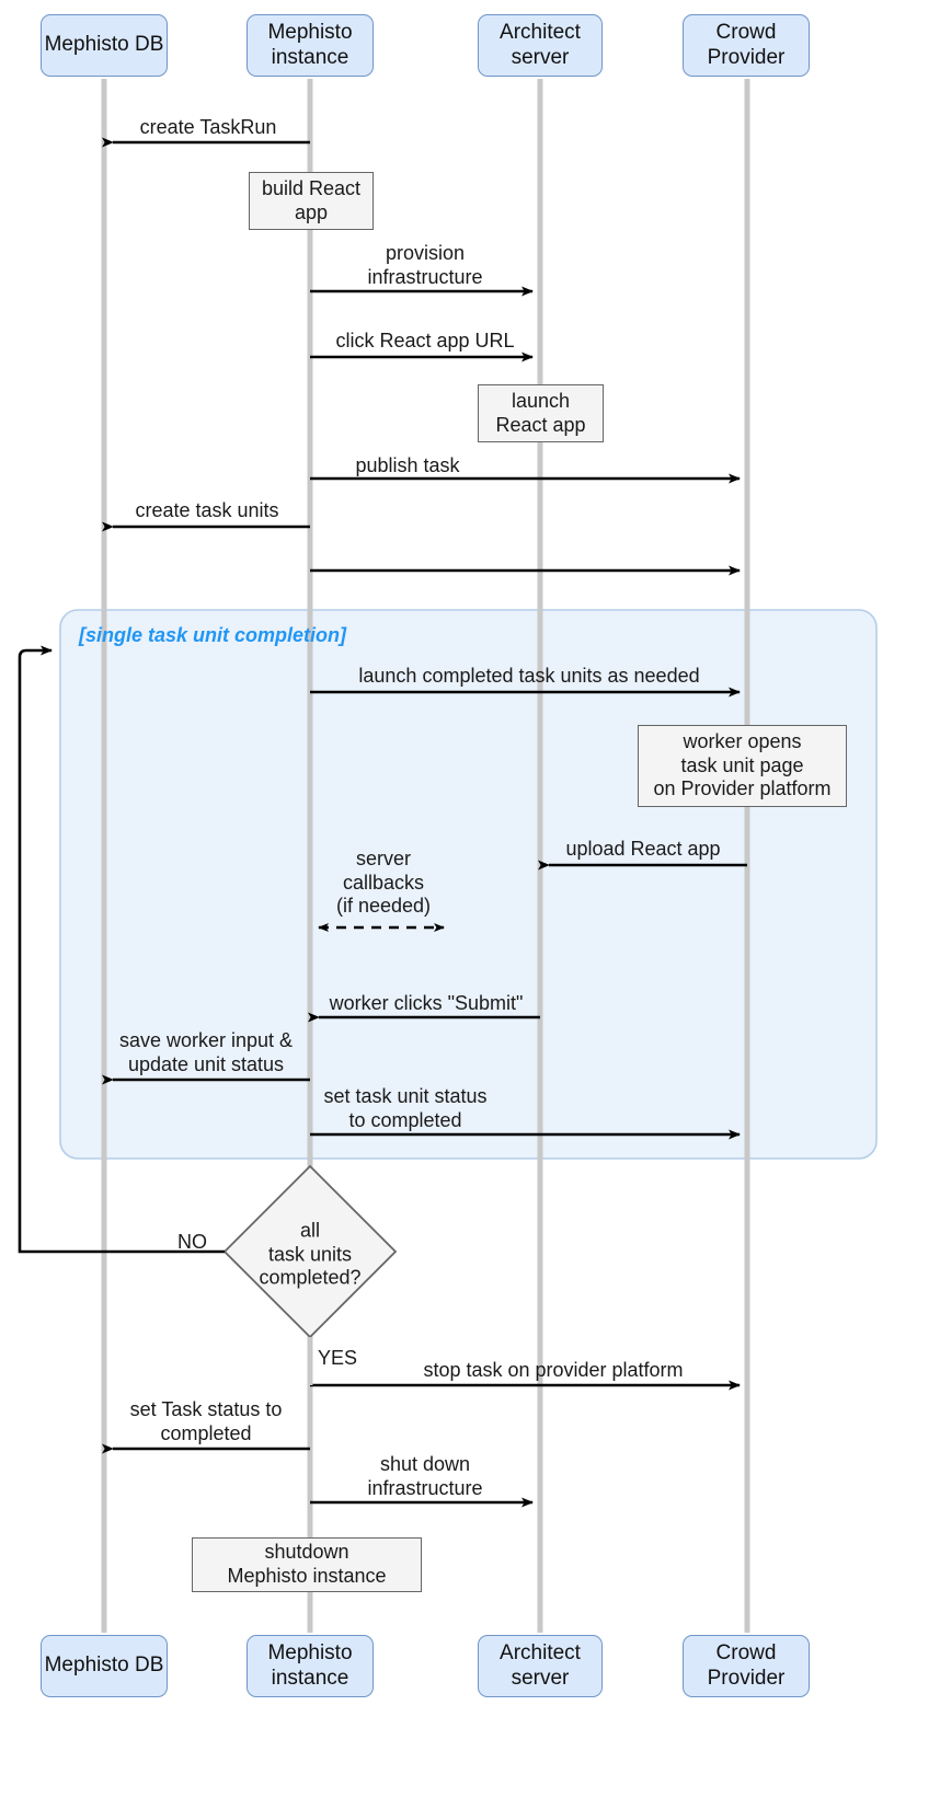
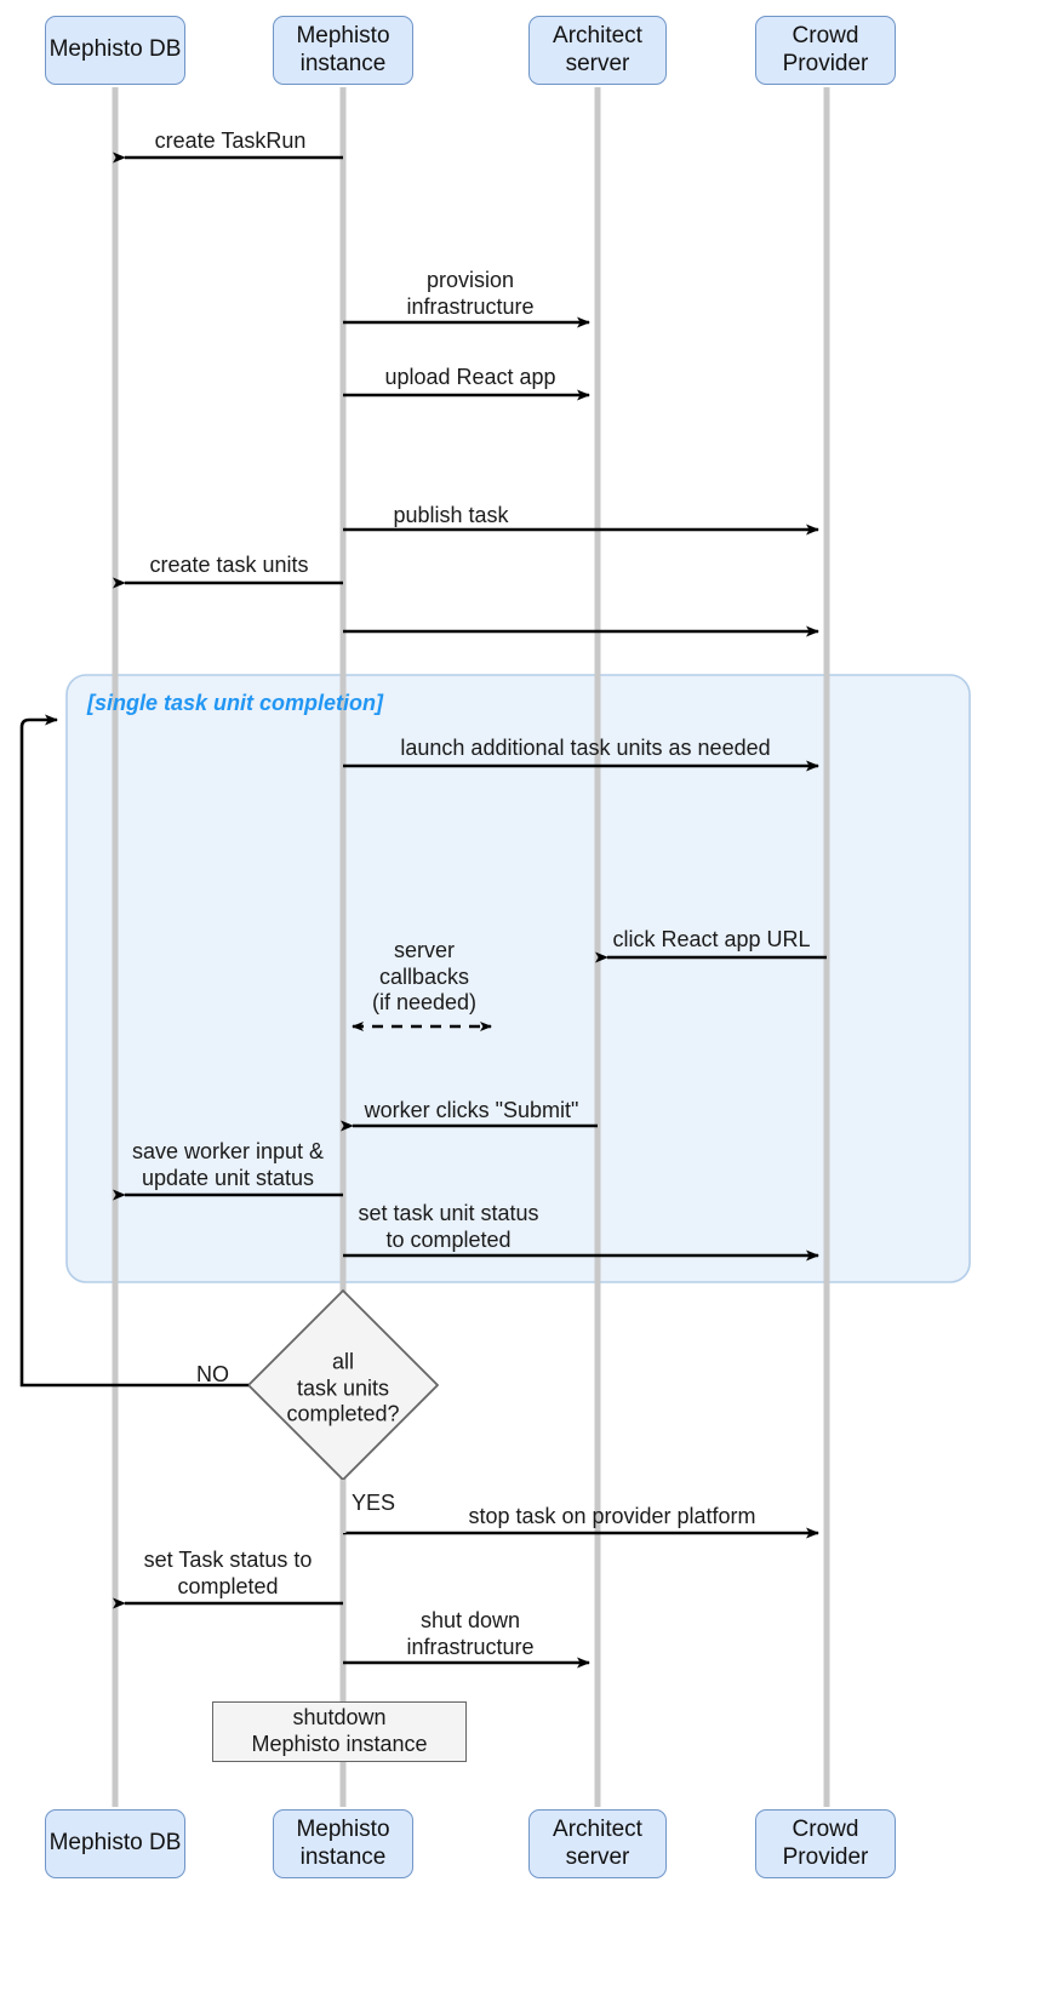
  Mephisto DB
  Mephisto
  instance
  Architect
  server
  Crowd
  Provider
  Mephisto DB
  Mephisto
  instance
  Architect
  server
  Crowd
  Provider
  [single task unit completion]
- build React
- app
- launch
- React app
- worker opens
- task unit page
- on Provider platform
  shutdown
  Mephisto instance
  create TaskRun
  provision
  infrastructure
- click React app URL
+ upload React app
  publish task
  create task units
- launch completed task units as needed
+ launch additional task units as needed
- upload React app
+ click React app URL
  server
  callbacks
  (if needed)
  worker clicks "Submit"
  save worker input &
  update unit status
  set task unit status
  to completed
  stop task on provider platform
  set Task status to
  completed
  shut down
  infrastructure
  all
  task units
  completed?
  NO
  YES
